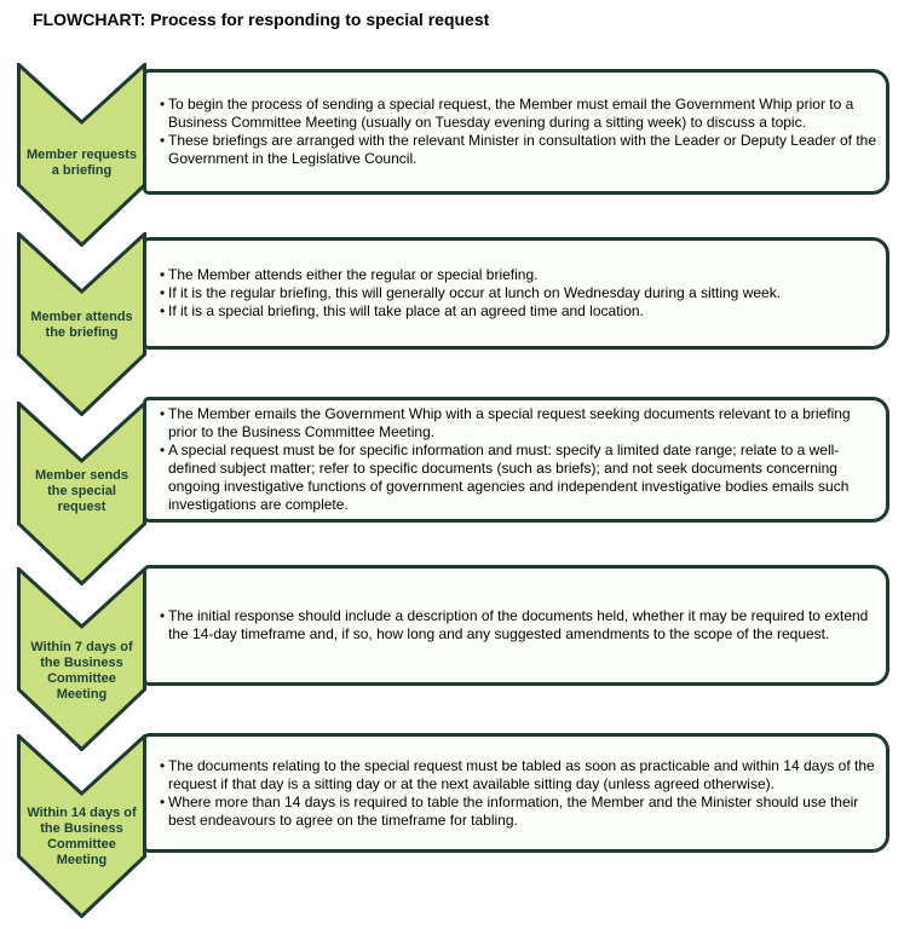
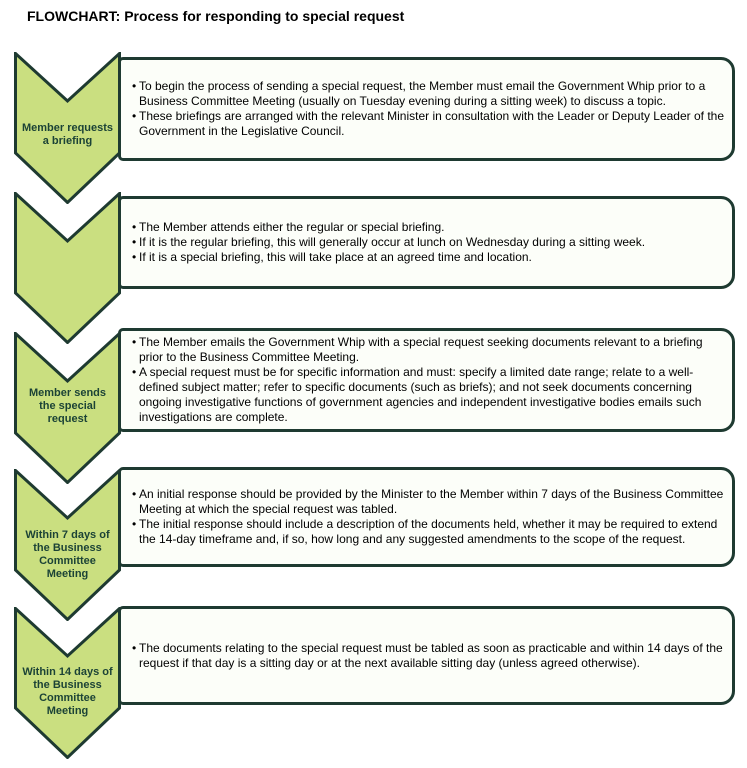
  FLOWCHART: Process for responding to special request
  Member requests
  a briefing
  To begin the process of sending a special request, the Member must email the Government Whip prior to a Business Committee Meeting (usually on Tuesday evening during a sitting week) to discuss a topic.
  These briefings are arranged with the relevant Minister in consultation with the Leader or Deputy Leader of the Government in the Legislative Council.
- Member attends
- the briefing
  The Member attends either the regular or special briefing.
  If it is the regular briefing, this will generally occur at lunch on Wednesday during a sitting week.
  If it is a special briefing, this will take place at an agreed time and location.
  Member sends
  the special
  request
  The Member emails the Government Whip with a special request seeking documents relevant to a briefing prior to the Business Committee Meeting.
  A special request must be for specific information and must: specify a limited date range; relate to a well-defined subject matter; refer to specific documents (such as briefs); and not seek documents concerning ongoing investigative functions of government agencies and independent investigative bodies emails such investigations are complete.
  Within 7 days of
  the Business
  Committee
  Meeting
+ An initial response should be provided by the Minister to the Member within 7 days of the Business Committee Meeting at which the special request was tabled.
  The initial response should include a description of the documents held, whether it may be required to extend the 14-day timeframe and, if so, how long and any suggested amendments to the scope of the request.
  Within 14 days of
  the Business
  Committee
  Meeting
  The documents relating to the special request must be tabled as soon as practicable and within 14 days of the request if that day is a sitting day or at the next available sitting day (unless agreed otherwise).
- Where more than 14 days is required to table the information, the Member and the Minister should use their best endeavours to agree on the timeframe for tabling.
